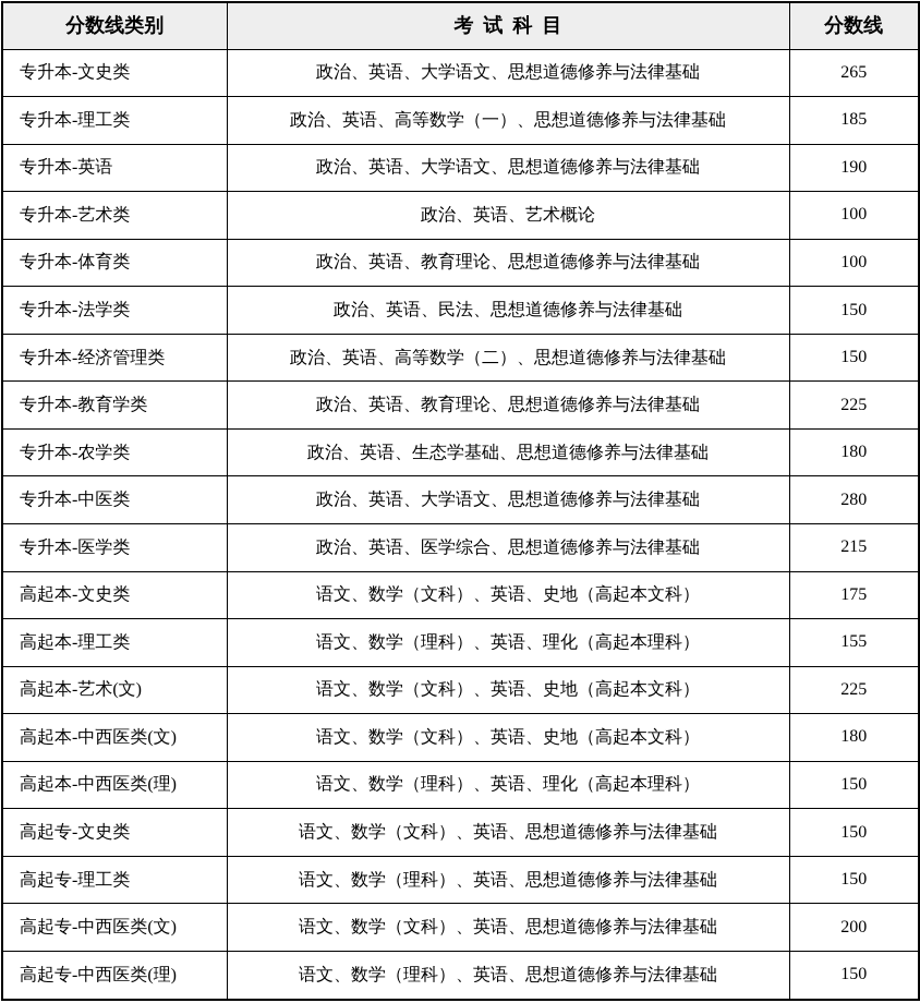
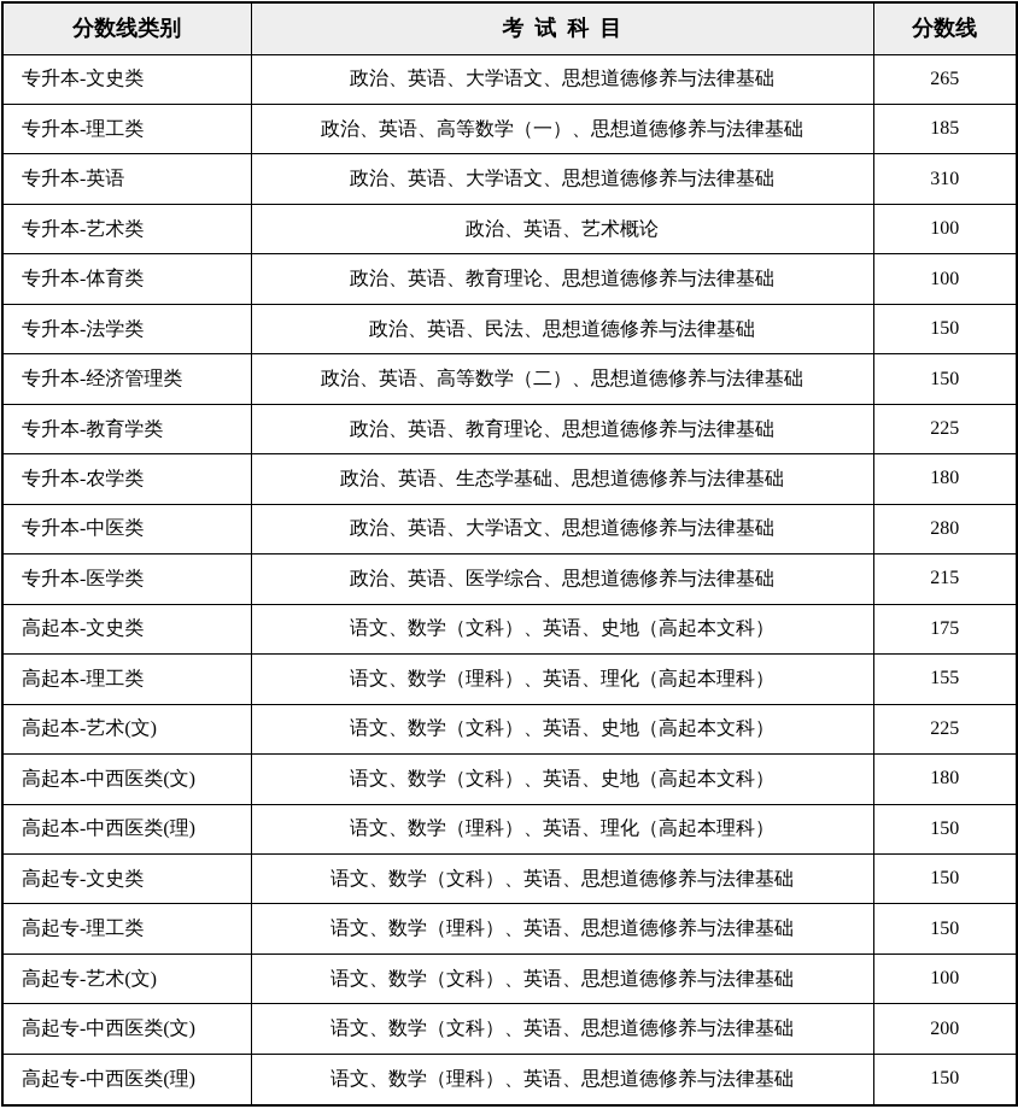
  分数线类别	考 试 科 目	分数线
  专升本-文史类	政治、英语、大学语文、思想道德修养与法律基础	265
  专升本-理工类	政治、英语、高等数学（一）、思想道德修养与法律基础	185
- 专升本-英语	政治、英语、大学语文、思想道德修养与法律基础	190
+ 专升本-英语	政治、英语、大学语文、思想道德修养与法律基础	310
  专升本-艺术类	政治、英语、艺术概论	100
  专升本-体育类	政治、英语、教育理论、思想道德修养与法律基础	100
  专升本-法学类	政治、英语、民法、思想道德修养与法律基础	150
  专升本-经济管理类	政治、英语、高等数学（二）、思想道德修养与法律基础	150
  专升本-教育学类	政治、英语、教育理论、思想道德修养与法律基础	225
  专升本-农学类	政治、英语、生态学基础、思想道德修养与法律基础	180
  专升本-中医类	政治、英语、大学语文、思想道德修养与法律基础	280
  专升本-医学类	政治、英语、医学综合、思想道德修养与法律基础	215
  高起本-文史类	语文、数学（文科）、英语、史地（高起本文科）	175
  高起本-理工类	语文、数学（理科）、英语、理化（高起本理科）	155
  高起本-艺术(文)	语文、数学（文科）、英语、史地（高起本文科）	225
  高起本-中西医类(文)	语文、数学（文科）、英语、史地（高起本文科）	180
  高起本-中西医类(理)	语文、数学（理科）、英语、理化（高起本理科）	150
  高起专-文史类	语文、数学（文科）、英语、思想道德修养与法律基础	150
  高起专-理工类	语文、数学（理科）、英语、思想道德修养与法律基础	150
+ 高起专-艺术(文)	语文、数学（文科）、英语、思想道德修养与法律基础	100
  高起专-中西医类(文)	语文、数学（文科）、英语、思想道德修养与法律基础	200
  高起专-中西医类(理)	语文、数学（理科）、英语、思想道德修养与法律基础	150
